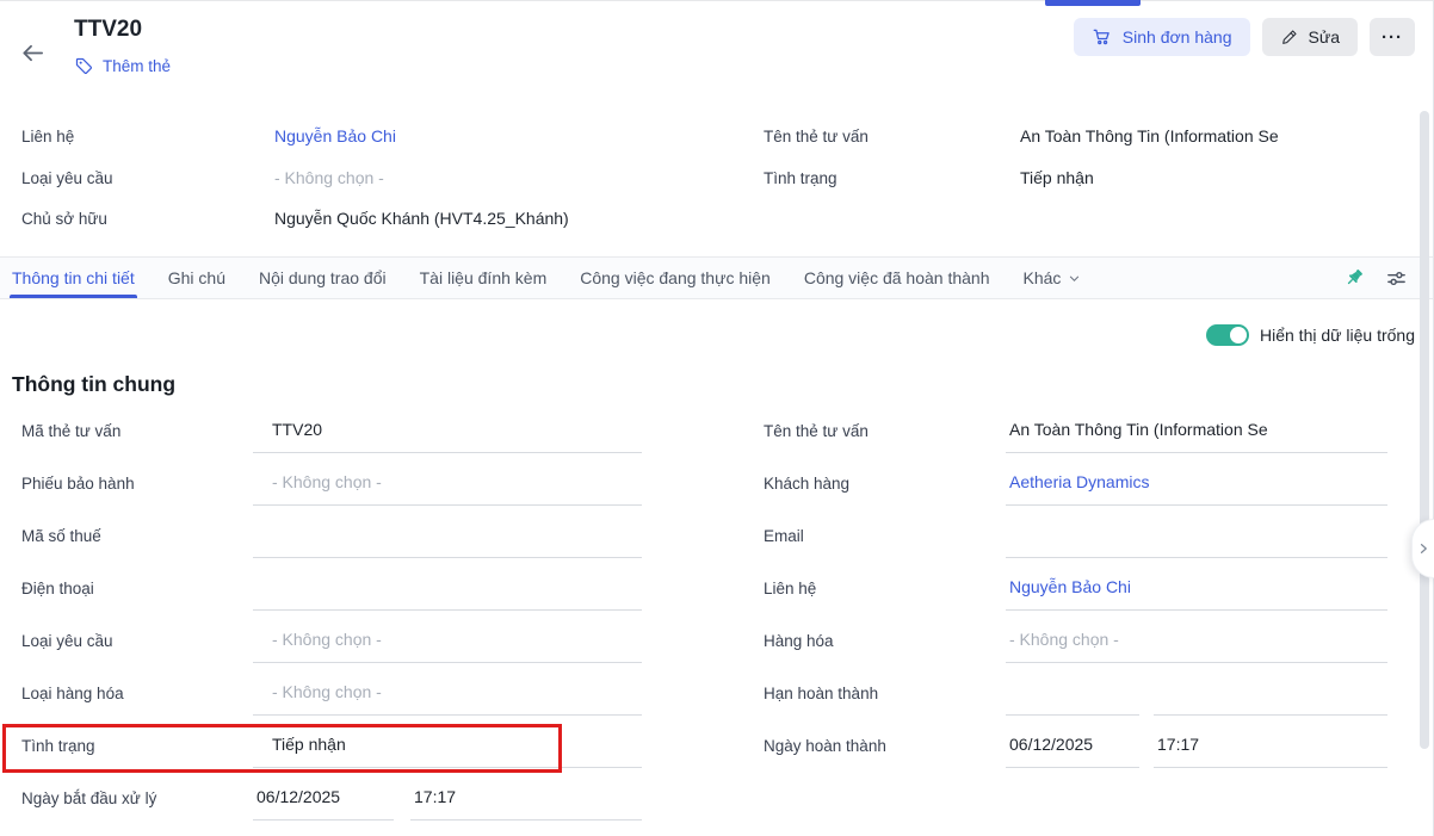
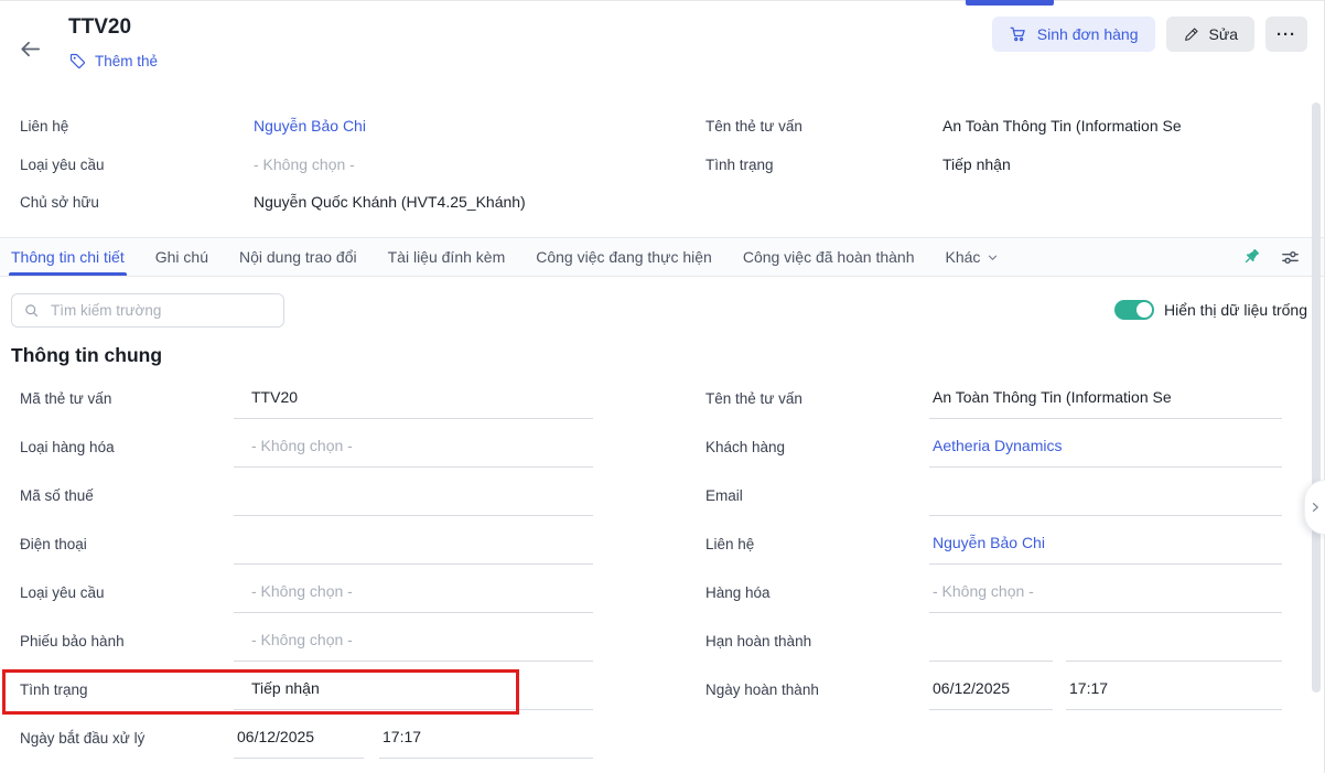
  TTV20
  Thêm thẻ
  Sinh đơn hàng
  Sửa
  ···
  Liên hệ
  Nguyễn Bảo Chi
  Loại yêu cầu
  - Không chọn -
  Chủ sở hữu
  Nguyễn Quốc Khánh (HVT4.25_Khánh)
  Tên thẻ tư vấn
  An Toàn Thông Tin (Information Se
  Tình trạng
  Tiếp nhận
  Thông tin chi tiết
  Ghi chú
  Nội dung trao đổi
  Tài liệu đính kèm
  Công việc đang thực hiện
  Công việc đã hoàn thành
  Khác
+ Tìm kiếm trường
  Hiển thị dữ liệu trống
  Thông tin chung
  Mã thẻ tư vấn
  TTV20
- Phiếu bảo hành
+ Loại hàng hóa
  - Không chọn -
  Mã số thuế
  Điện thoại
  Loại yêu cầu
  - Không chọn -
- Loại hàng hóa
+ Phiếu bảo hành
  - Không chọn -
  Tình trạng
  Tiếp nhận
  Ngày bắt đầu xử lý
  06/12/2025
  17:17
  Tên thẻ tư vấn
  An Toàn Thông Tin (Information Se
  Khách hàng
  Aetheria Dynamics
  Email
  Liên hệ
  Nguyễn Bảo Chi
  Hàng hóa
  - Không chọn -
  Hạn hoàn thành
  Ngày hoàn thành
  06/12/2025
  17:17
